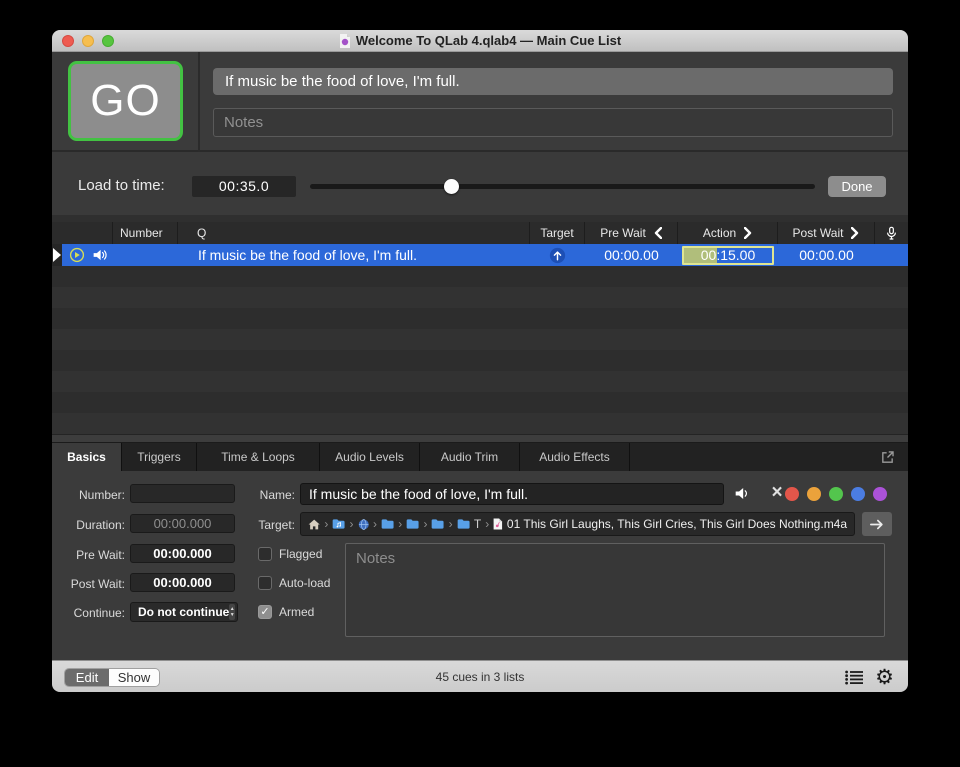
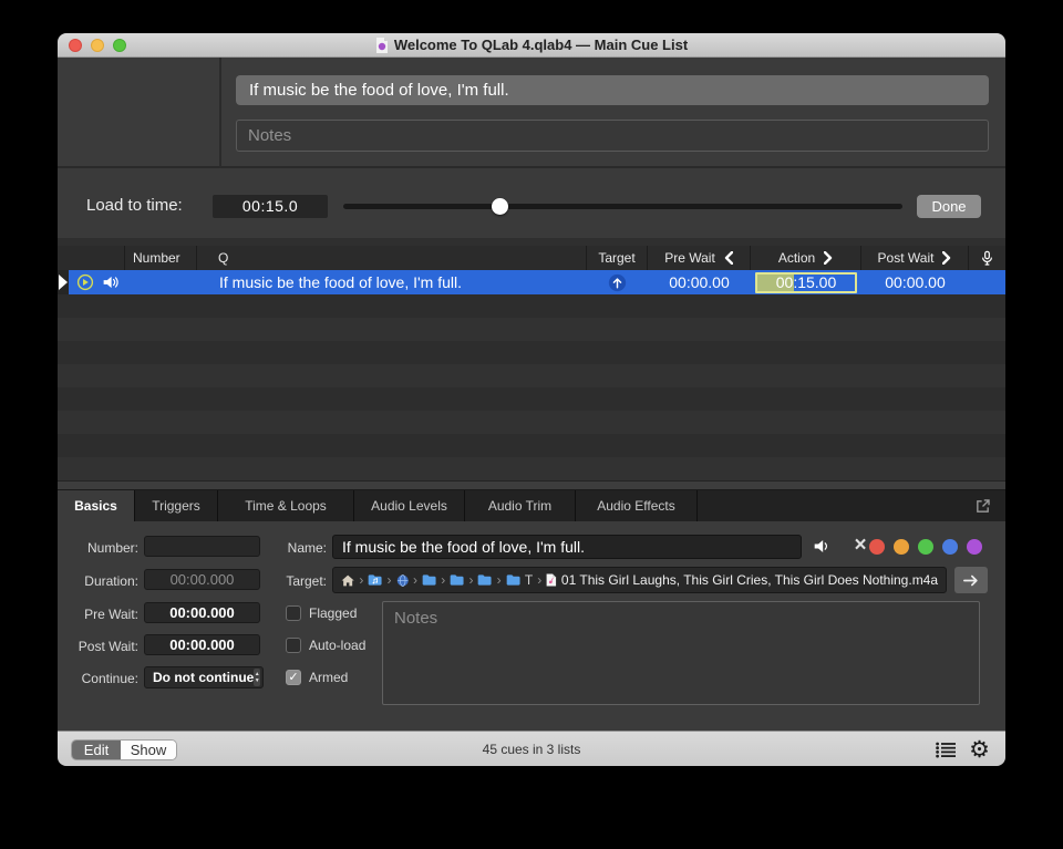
  Welcome To QLab 4.qlab4 — Main Cue List
- GO
  If music be the food of love, I'm full.
  Notes
  Load to time:
- 00:35.0
+ 00:15.0
  Done
  Number
  Q
  Target
  Pre Wait
  Action
  Post Wait
  If music be the food of love, I'm full.
  00:00.00
  00:15.00
  00:00.00
  Basics
  Triggers
  Time & Loops
  Audio Levels
  Audio Trim
  Audio Effects
  Number:
  Duration:
  00:00.000
  Pre Wait:
  00:00.000
  Post Wait:
  00:00.000
  Continue:
  Do not continue
  Name:
  If music be the food of love, I'm full.
  ×
  Target:
  ›
  ›
  ›
  ›
  ›
  ›
  T
  ›
  01 This Girl Laughs, This Girl Cries, This Girl Does Nothing.m4a
  Flagged
  Auto-load
  ✓
  Armed
  Notes
  Edit
  Show
  45 cues in 3 lists
  ⚙
